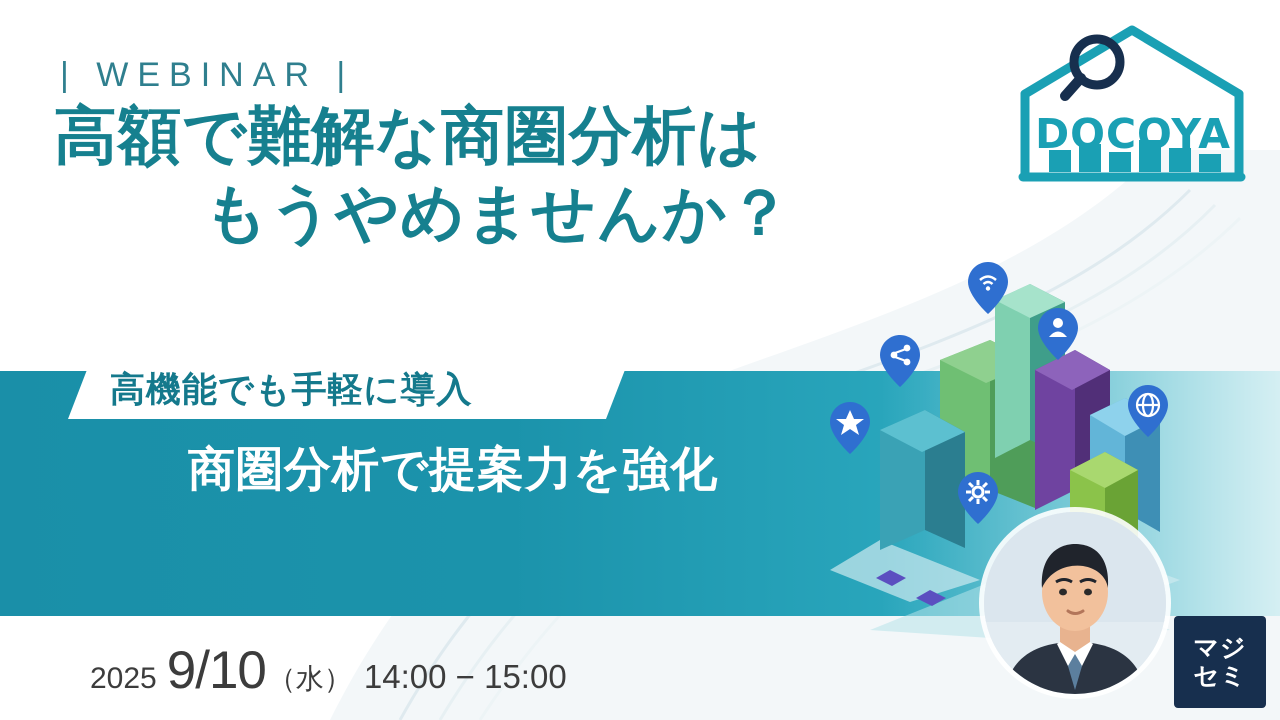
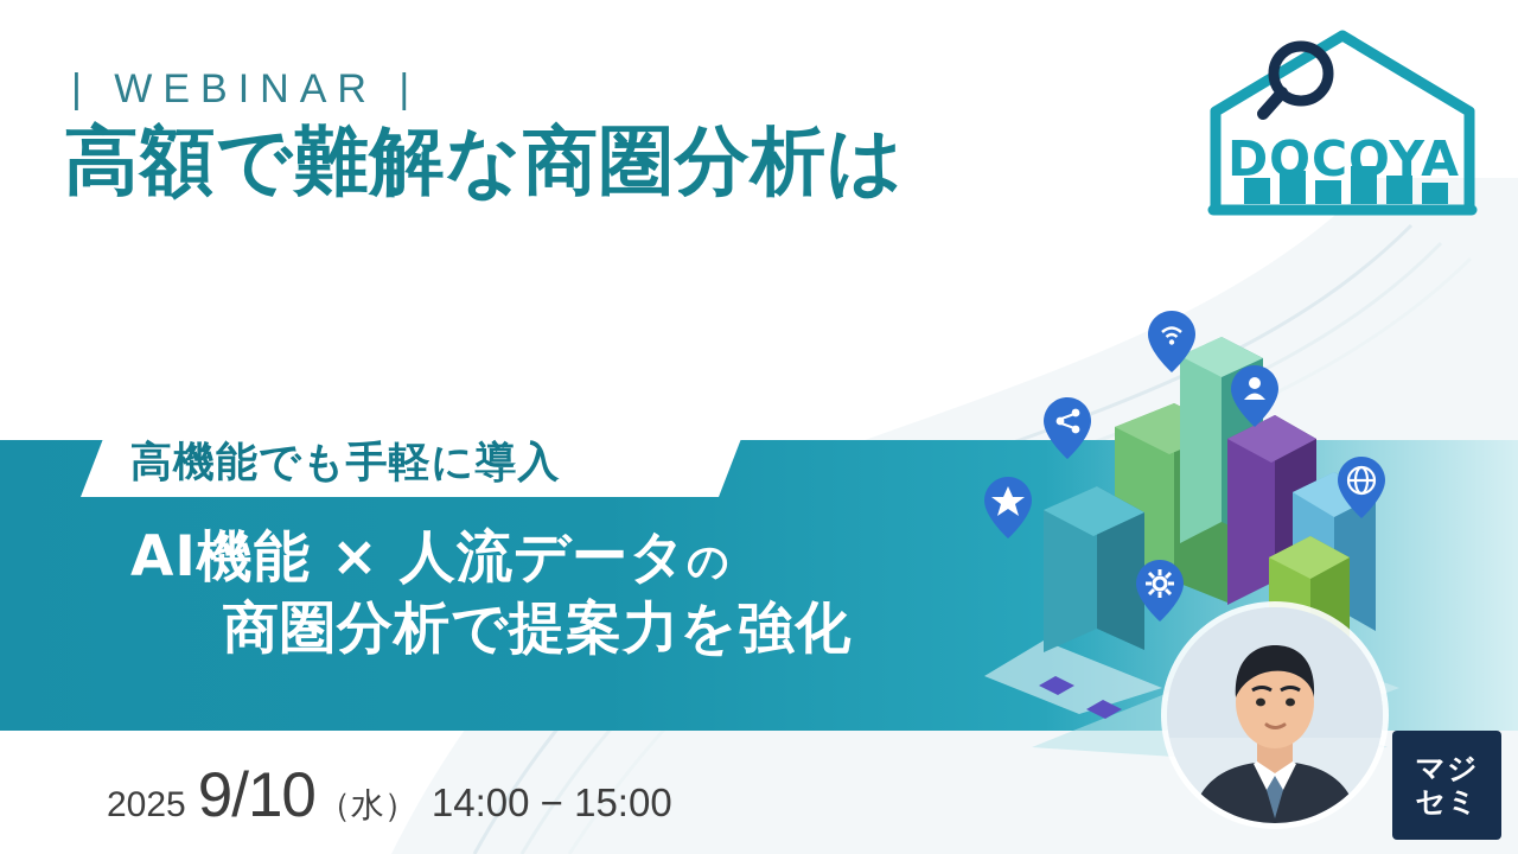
  | WEBINAR |
  高額で難解な商圏分析は
- もうやめませんか？
  高機能でも手軽に導入
+ AI機能 × 人流データの
  商圏分析で提案力を強化
  2025
  9/10
  （水）
  14:00 − 15:00
  DOCOYA
  マジ
  セミ
